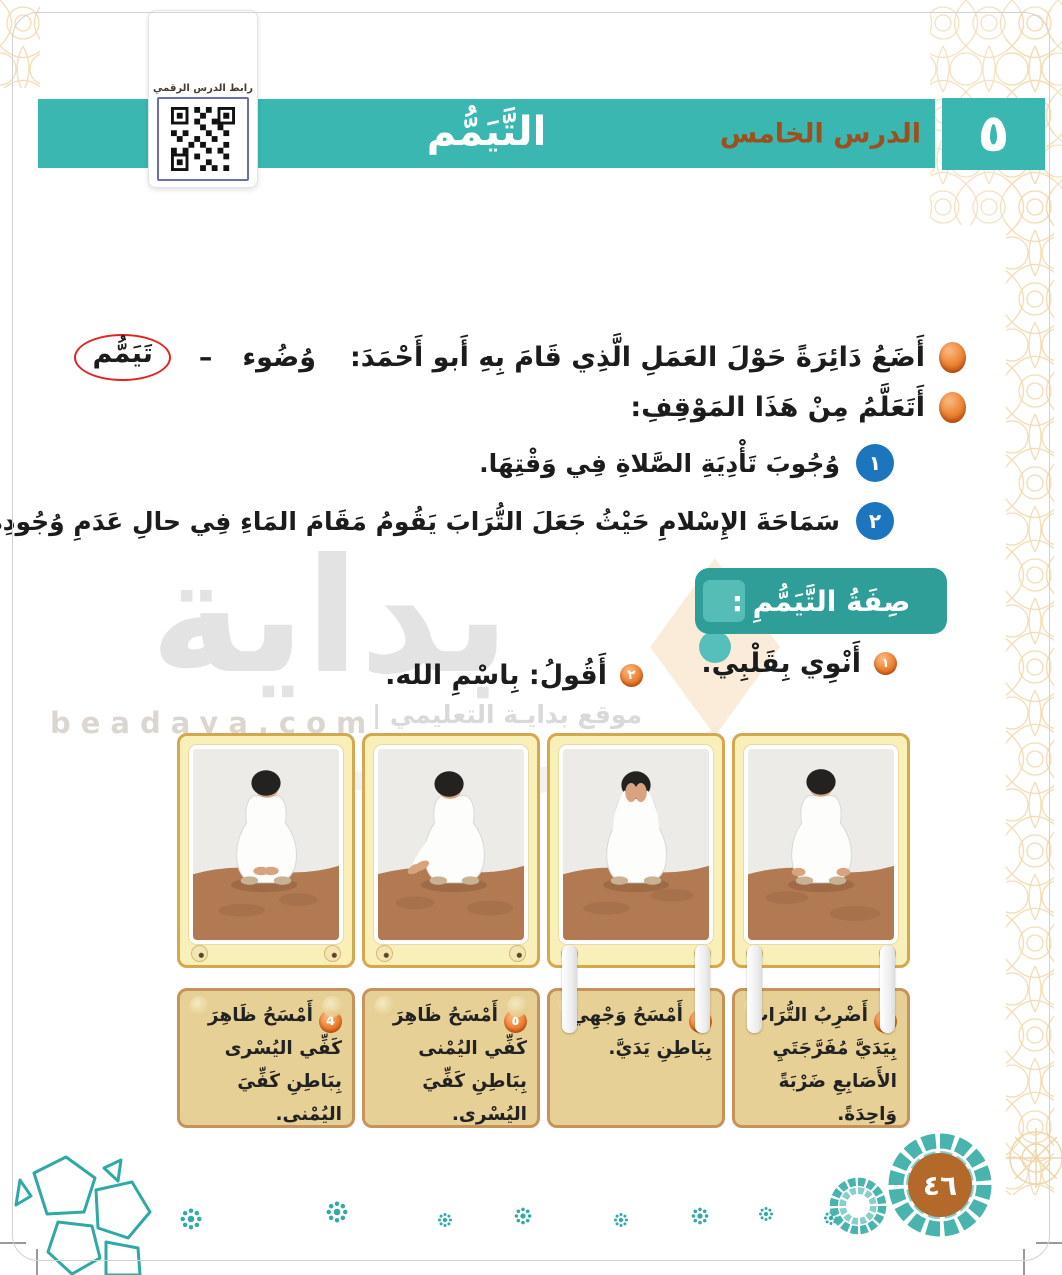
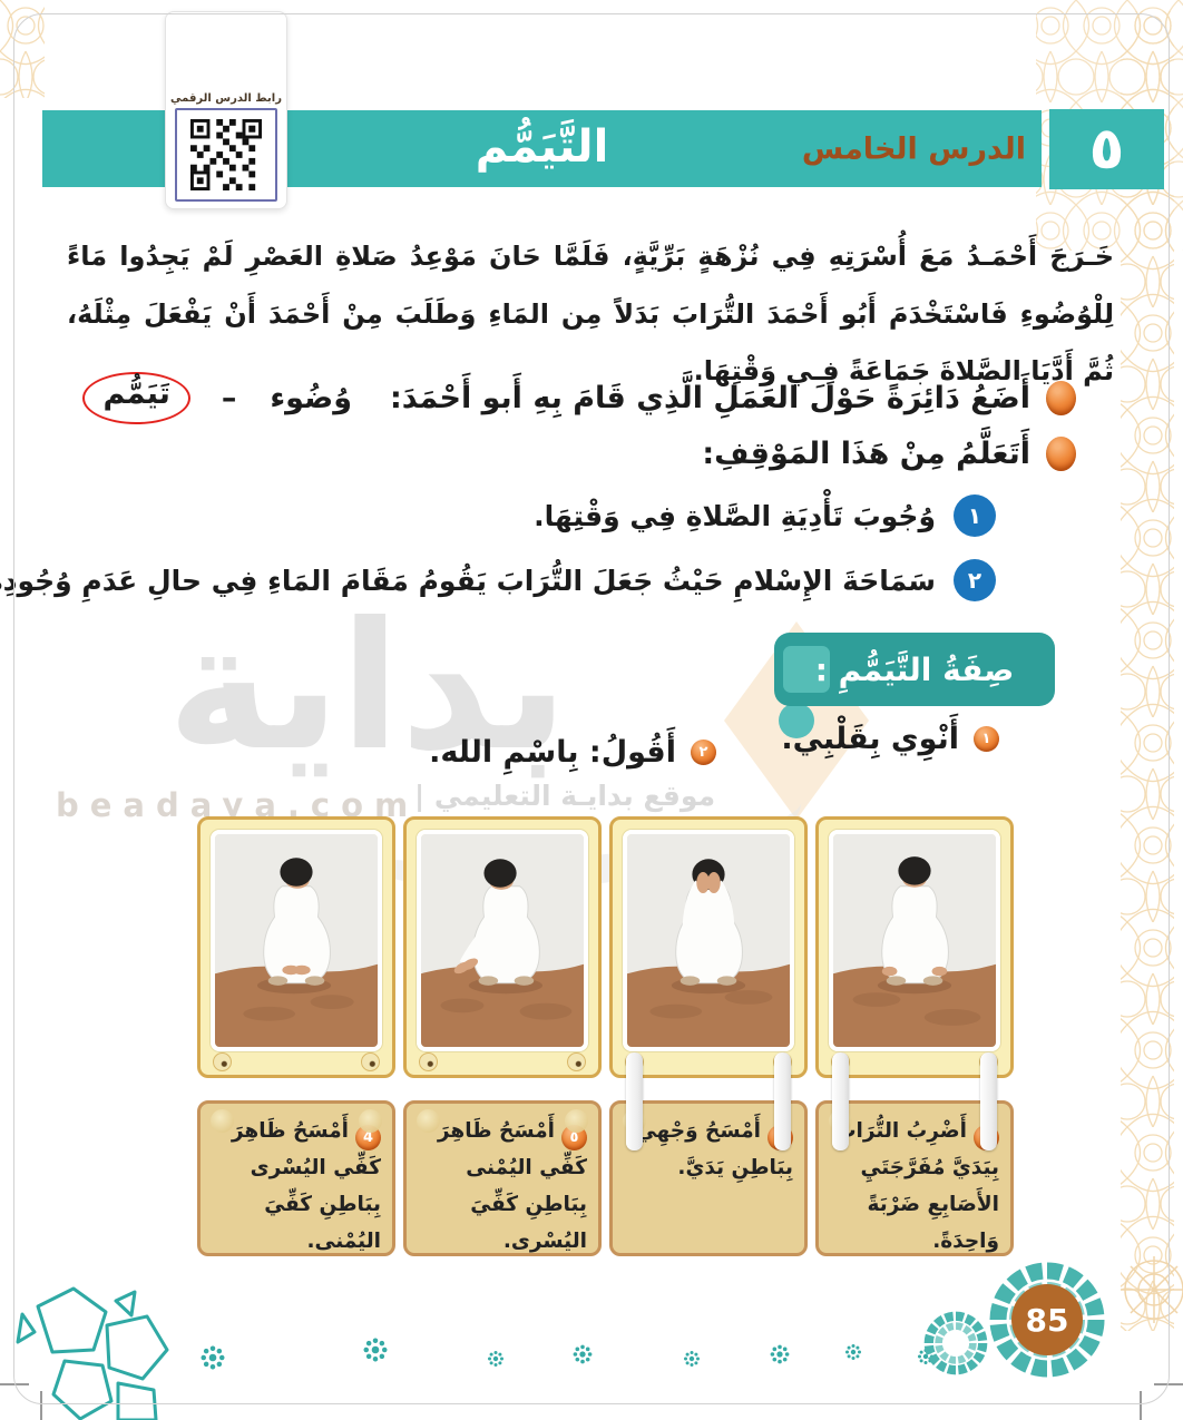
  بداية
  موقع بدايـة التعليمي |
  beadaya.com
  التَّيَمُّم
  الدرس الخامس
  ٥
  رابط الدرس الرقمي
+ خَـرَجَ أَحْمَـدُ مَعَ أُسْرَتِهِ فِي نُزْهَةٍ بَرِّيَّةٍ، فَلَمَّا حَانَ مَوْعِدُ صَلاةِ العَصْرِ لَمْ يَجِدُوا مَاءً لِلْوُضُوءِ فَاسْتَخْدَمَ أَبُو أَحْمَدَ التُّرَابَ بَدَلاً مِن المَاءِ وَطَلَبَ مِنْ أَحْمَدَ أَنْ يَفْعَلَ مِثْلَهُ، ثُمَّ أَدَّيَا الصَّلاةَ جَمَاعَةً فِـي وَقْتِهَا.
  أَضَعُ دَائِرَةً حَوْلَ العَمَلِ الَّذِي قَامَ بِهِ أَبو أَحْمَدَ:
  وُضُوء
  –
  تَيَمُّم
  أَتَعَلَّمُ مِنْ هَذَا المَوْقِفِ:
  ١
  وُجُوبَ تَأْدِيَةِ الصَّلاةِ فِي وَقْتِهَا.
  ٢
  سَمَاحَةَ الإِسْلامِ حَيْثُ جَعَلَ التُّرَابَ يَقُومُ مَقَامَ المَاءِ فِي حالِ عَدَمِ وُجُودِ
  صِفَةُ التَّيَمُّمِ :
  ١
  أَنْوِي بِقَلْبِي.
  ٢
  أَقُولُ: بِاسْمِ الله.
  أَضْرِبُ التُّرَا بِيَدَيَّ مُفَرَّجَتَيِ الأَصَابِعِ ضَرْبَةً وَاحِدَةً.
  أَمْسَحُ وَجْهِي بِبَاطِنِ يَدَيَّ.
  ٥أَمْسَحُ ظَاهِرَ كَفِّي اليُمْنى بِبَاطِنِ كَفِّيَ اليُسْرى.
  4أَمْسَحُ ظَاهِرَ كَفِّي اليُسْرى بِبَاطِنِ كَفِّيَ اليُمْنى.
- ٤٦
+ 85
